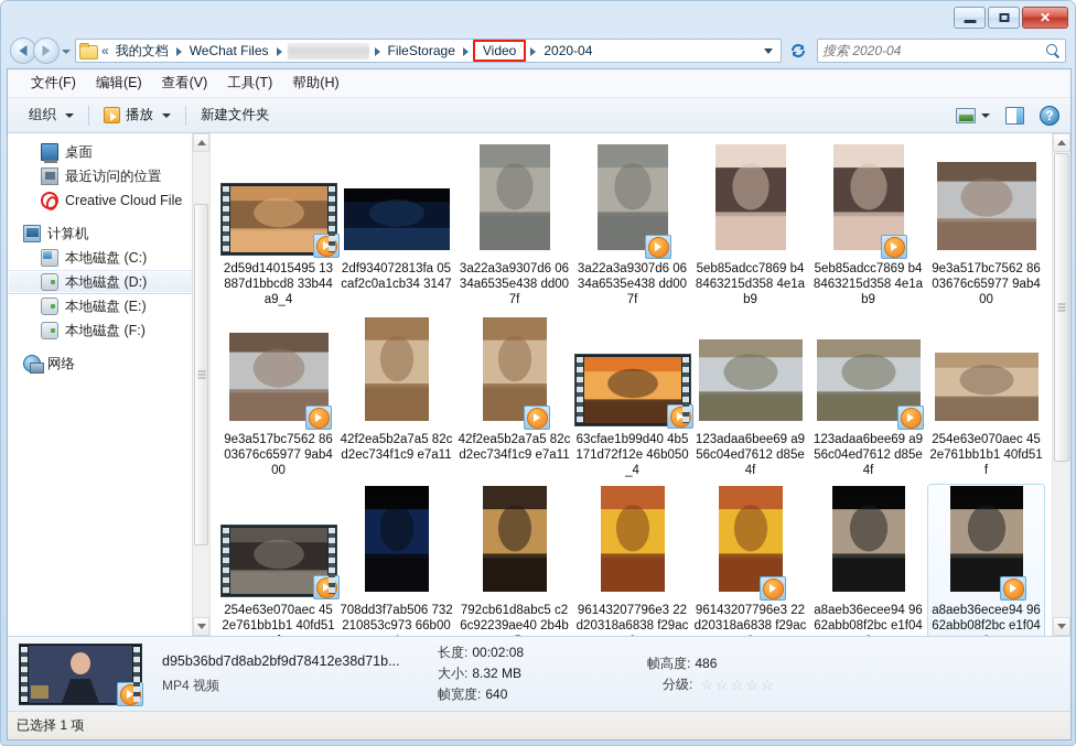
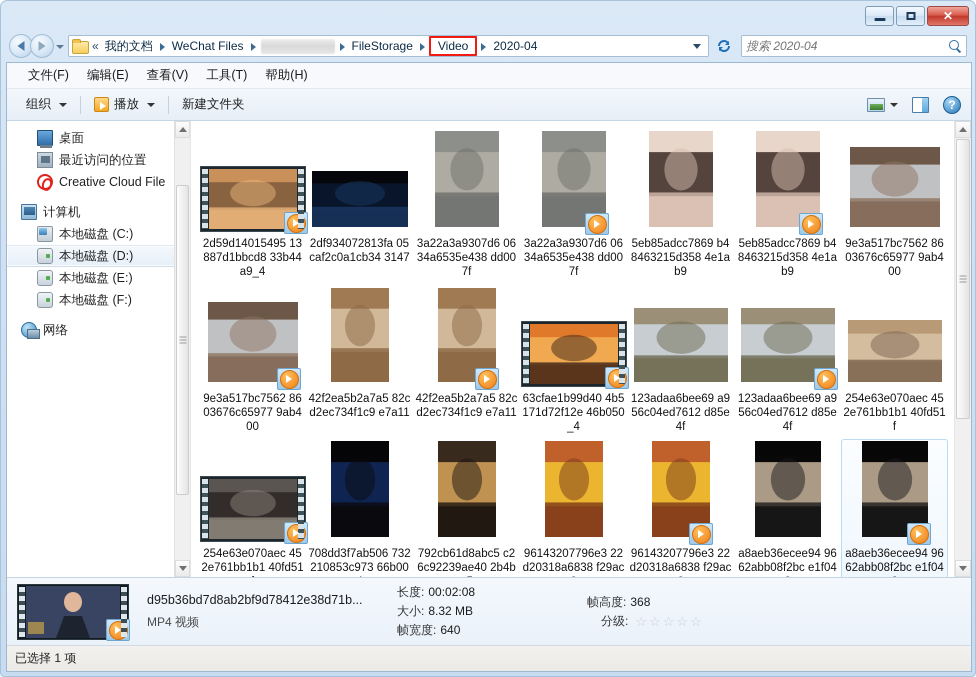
  ✕
  «
  我的文档
  WeChat Files
  FileStorage
  Video
  2020-04
  搜索 2020-04
  文件(F)
  编辑(E)
  查看(V)
  工具(T)
  帮助(H)
  组织
  播放
  新建文件夹
  ?
  桌面
  最近访问的位置
  Creative Cloud File
  计算机
  本地磁盘 (C:)
  本地磁盘 (D:)
  本地磁盘 (E:)
  本地磁盘 (F:)
  网络
  2d59d14015495 13887d1bbcd8 33b44a9_4
  2df934072813fa 05caf2c0a1cb34 3147
  3a22a3a9307d6 0634a6535e438 dd007f
  3a22a3a9307d6 0634a6535e438 dd007f
  5eb85adcc7869 b48463215d358 4e1ab9
  5eb85adcc7869 b48463215d358 4e1ab9
  9e3a517bc7562 8603676c65977 9ab400
  9e3a517bc7562 8603676c65977 9ab400
  42f2ea5b2a7a5 82cd2ec734f1c9 e7a11
  42f2ea5b2a7a5 82cd2ec734f1c9 e7a11
  63cfae1b99d40 4b5171d72f12e 46b050_4
  123adaa6bee69 a956c04ed7612 d85e4f
  123adaa6bee69 a956c04ed7612 d85e4f
  254e63e070aec 452e761bb1b1 40fd51f
  254e63e070aec 452e761bb1b1 40fd51
  708dd3f7ab506 732210853c973 66b00
  792cb61d8abc5 c26c92239ae40 2b4b
  96143207796e3 22d20318a6838 f29ac
  96143207796e3 22d20318a6838 f29ac
  a8aeb36ecee94 9662abb08f2bc e1f04
  a8aeb36ecee94 9662abb08f2bc e1f04
  d95b36bd7d8ab2bf9d78412e38d71b...
  MP4 视频
  长度:
  00:02:08
  大小:
  8.32 MB
  帧宽度:
  640
  帧高度:
- 486
+ 368
  分级:
  已选择 1 项
